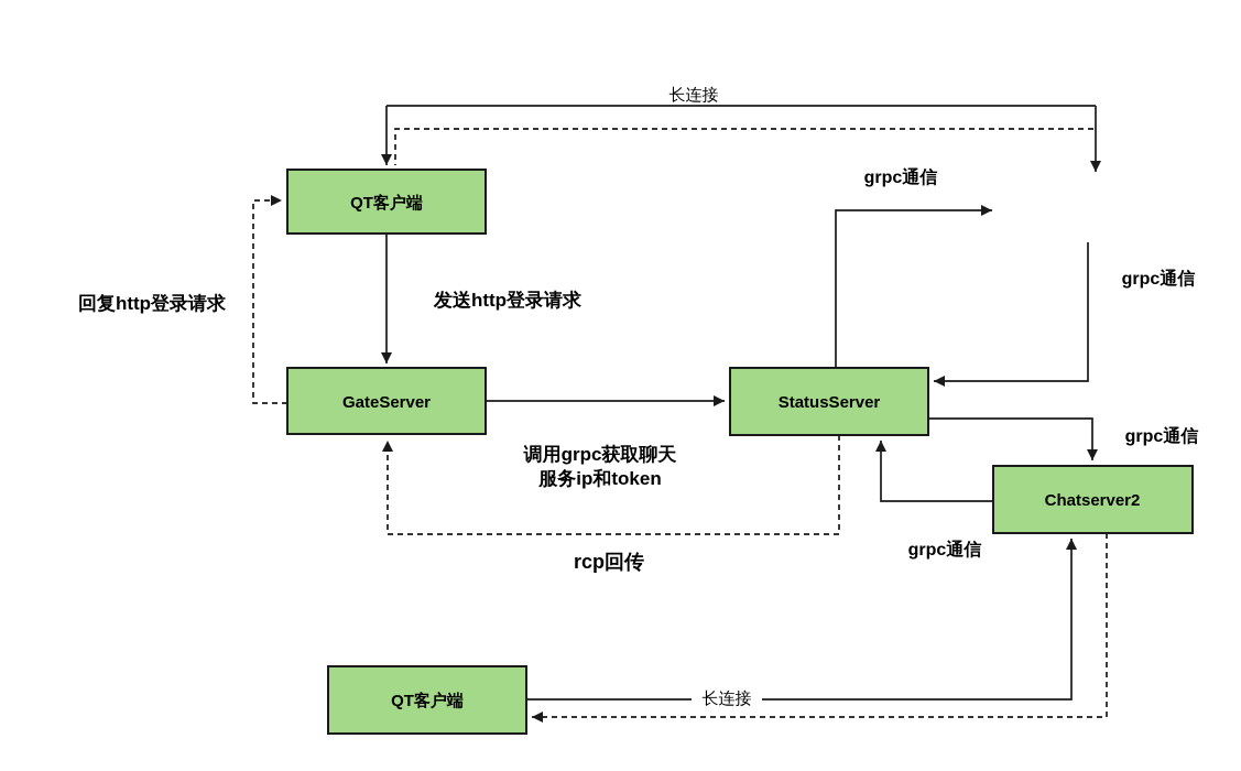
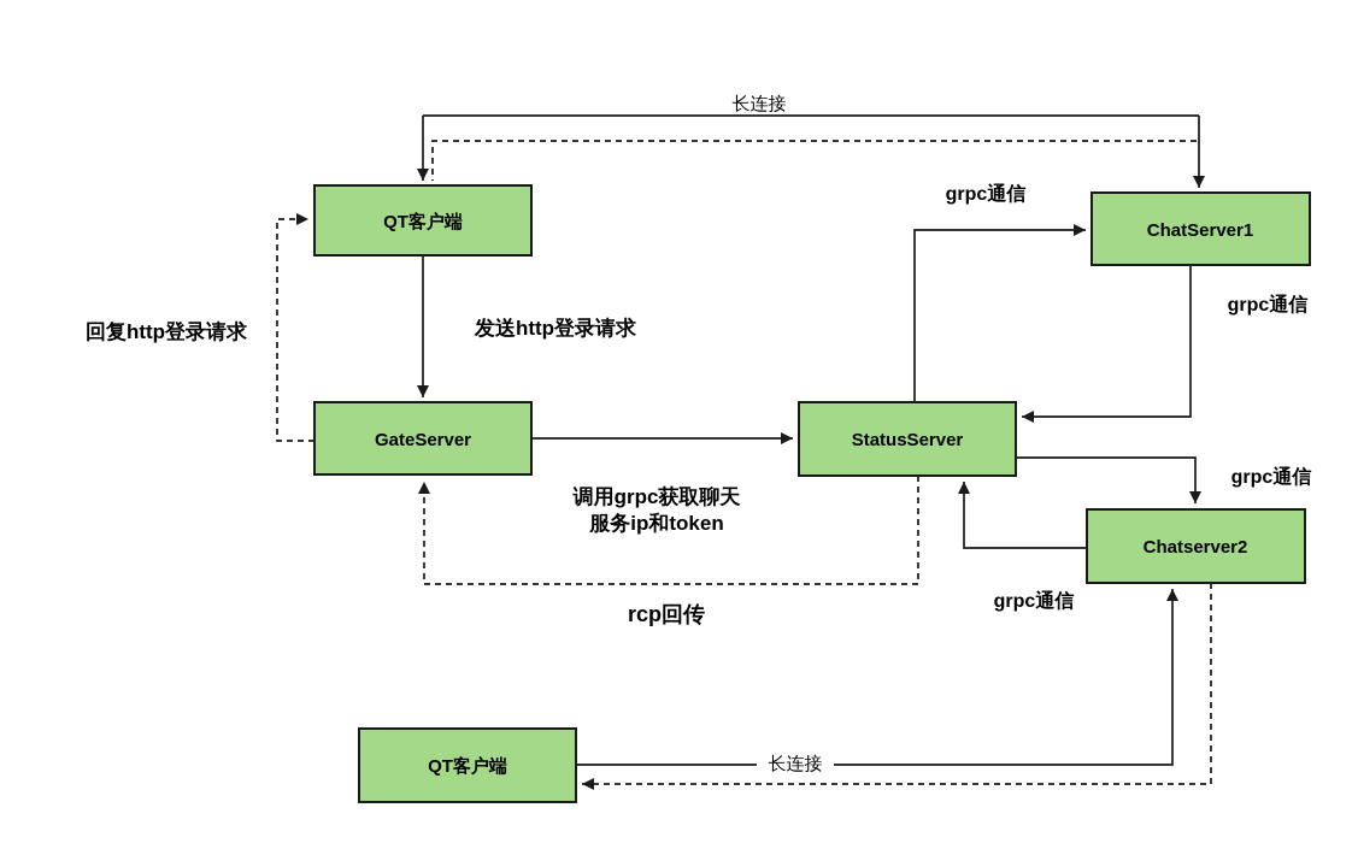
  QT客户端
  GateServer
  StatusServer
+ ChatServer1
  Chatserver2
  QT客户端
  长连接
  grpc通信
  grpc通信
  回复http登录请求
  发送http登录请求
  调用grpc获取聊天
  服务ip和token
  rcp回传
  grpc通信
  grpc通信
  长连接
